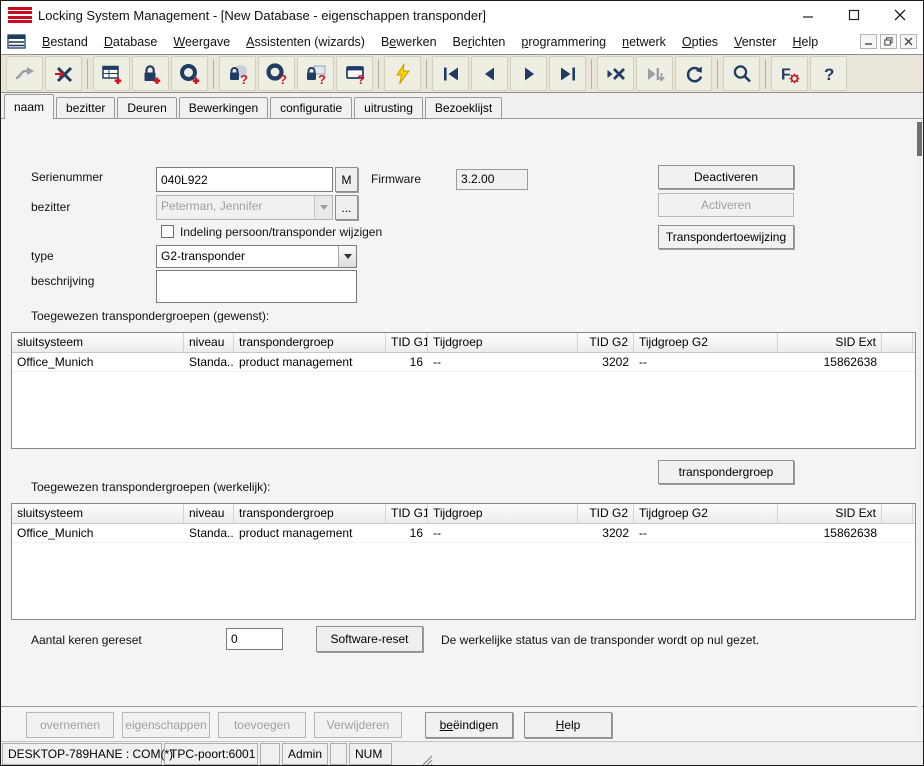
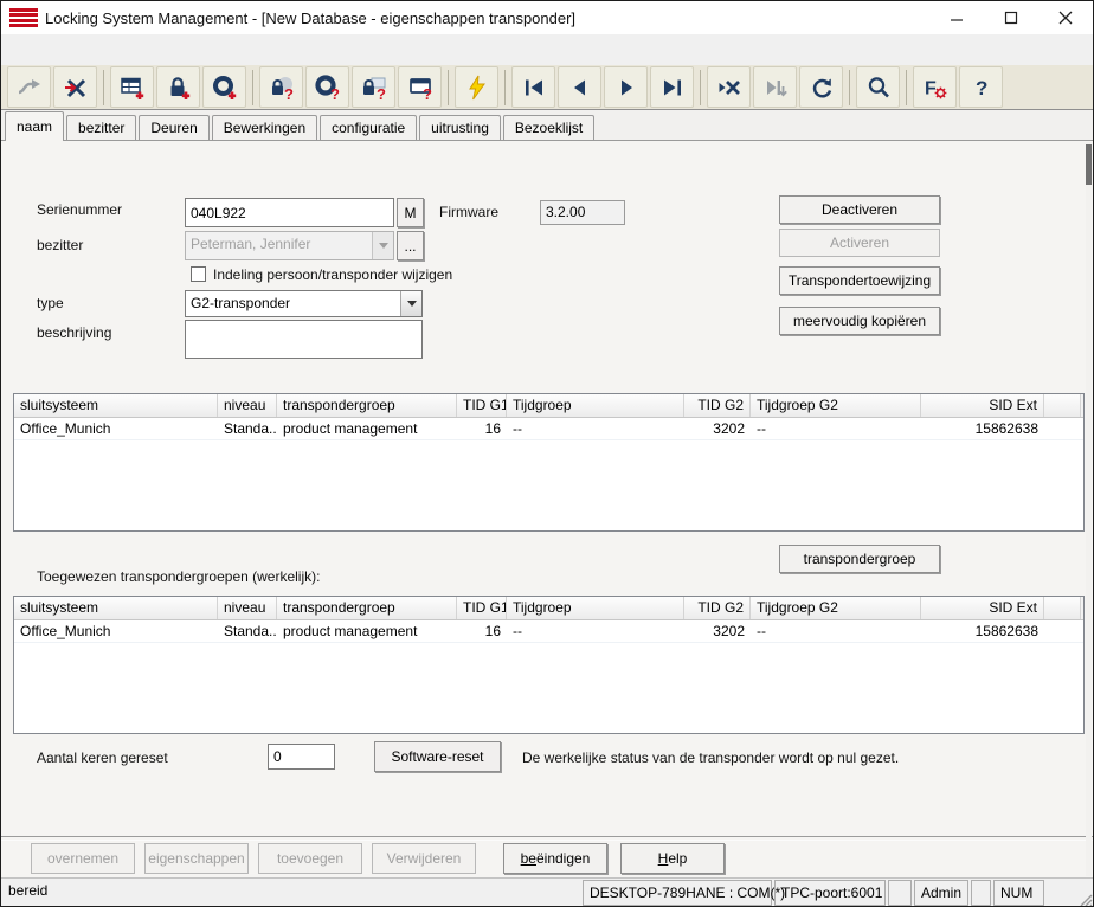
  Locking System Management - [New Database - eigenschappen transponder]
- Bestand
- Database
- Weergave
- Assistenten (wizards)
- Bewerken
- Berichten
- programmering
- netwerk
- Opties
- Venster
- Help
  ?
  ?
  ?
  ?
  F
  ?
  naam
  bezitter
  Deuren
  Bewerkingen
  configuratie
  uitrusting
  Bezoeklijst
  Serienummer
  040L922
  M
  Firmware
  3.2.00
  Deactiveren
  Activeren
  bezitter
  Peterman, Jennifer
  ...
  Indeling persoon/transponder wijzigen
  Transpondertoewijzing
  type
  G2-transponder
+ meervoudig kopiëren
  beschrijving
- Toegewezen transpondergroepen (gewenst):
  sluitsysteem
  niveau
  transpondergroep
  TID G1
  Tijdgroep
  TID G2
  Tijdgroep G2
  SID Ext
  Office_Munich
  Standa..
  product management
  16
  --
  3202
  --
  15862638
  transpondergroep
  Toegewezen transpondergroepen (werkelijk):
  sluitsysteem
  niveau
  transpondergroep
  TID G1
  Tijdgroep
  TID G2
  Tijdgroep G2
  SID Ext
  Office_Munich
  Standa..
  product management
  16
  --
  3202
  --
  15862638
  Aantal keren gereset
  0
  Software-reset
  De werkelijke status van de transponder wordt op nul gezet.
  overnemen
  eigenschappen
  toevoegen
  Verwijderen
  be
  ëindigen
  H
  elp
+ bereid
  DESKTOP-789HANE : COM(
  TPC-poort:6001
  Admin
  NUM
